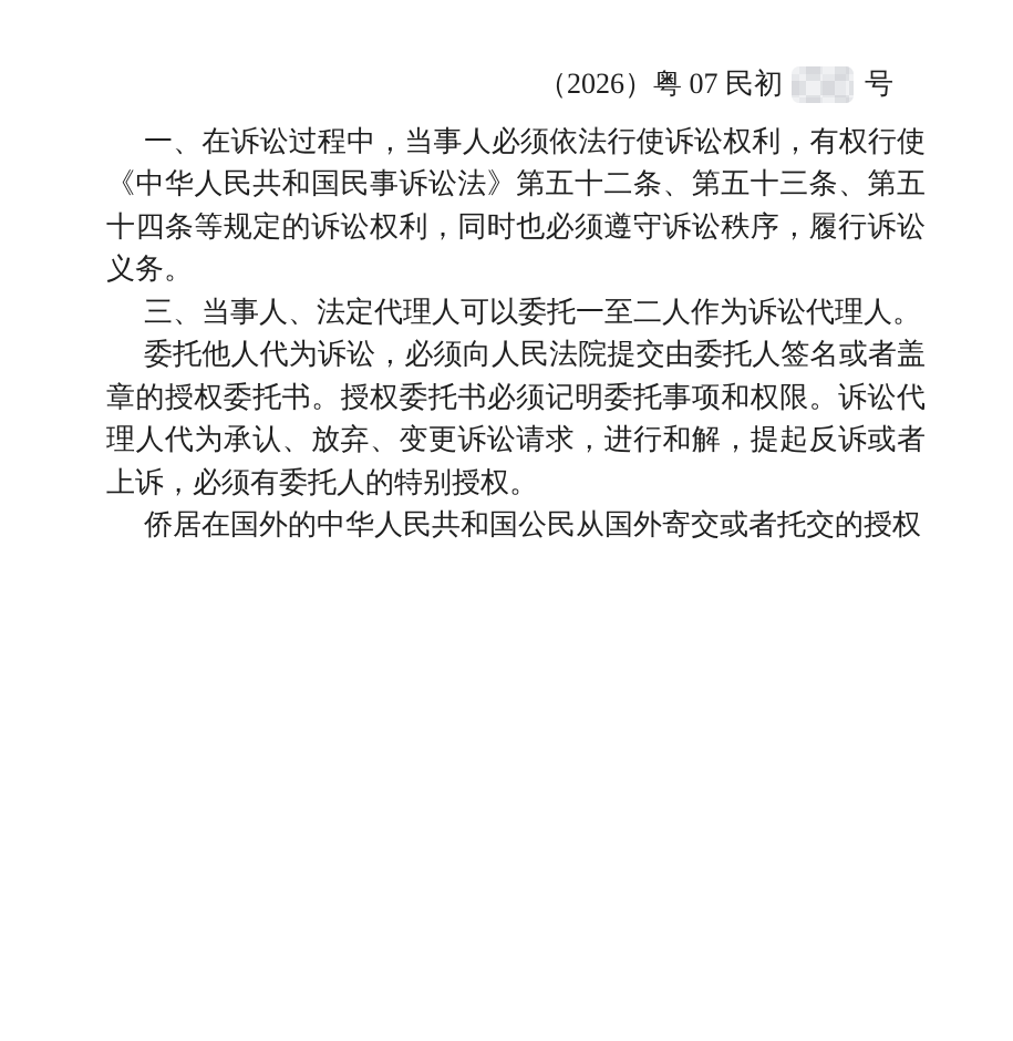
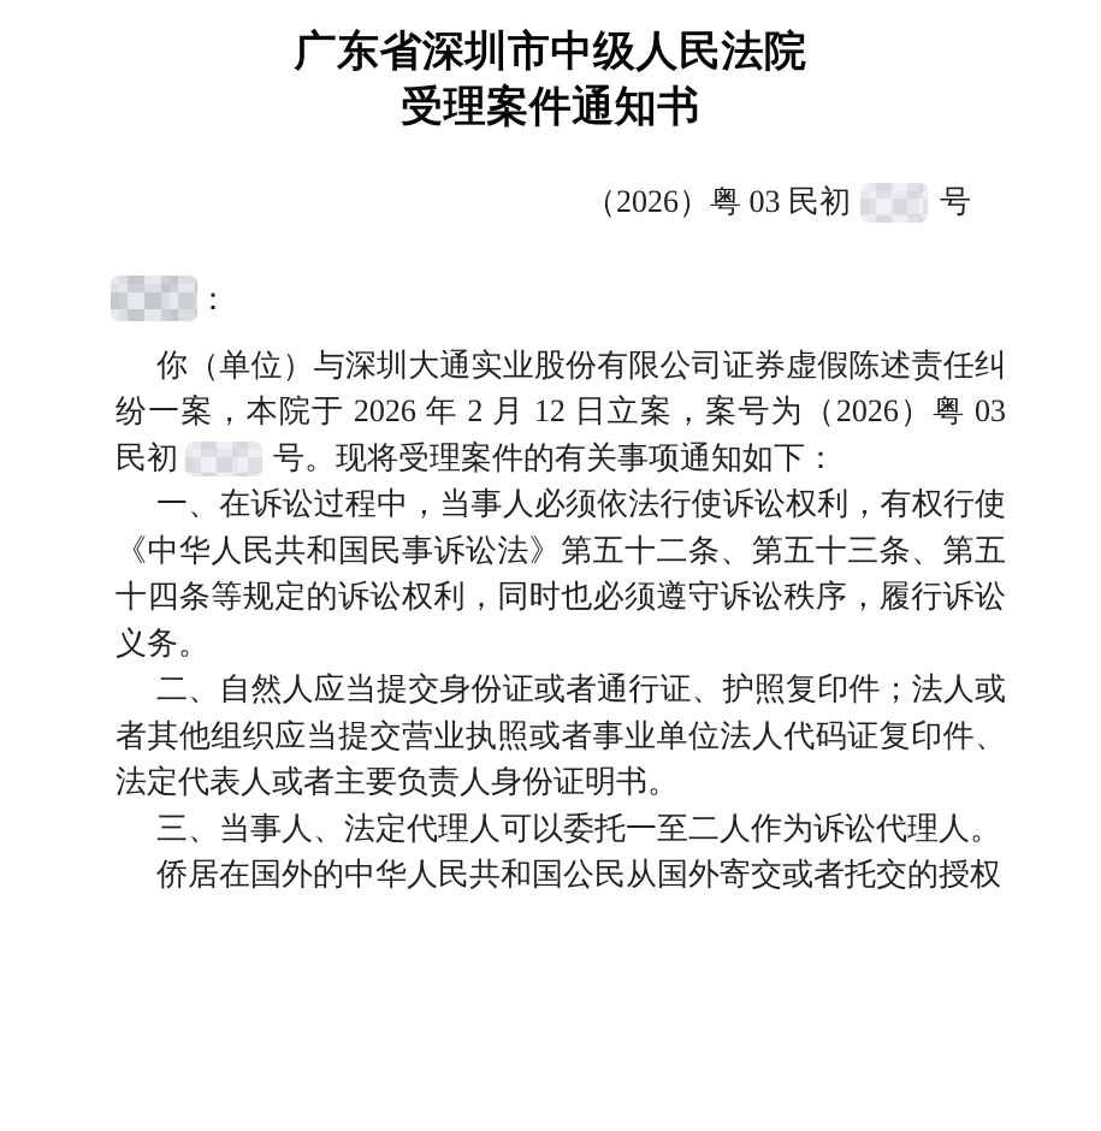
+ 广东省深圳市中级人民法院
+ 受理案件通知书
- （2026）粤 07 民初 号
+ （2026）粤 03 民初 号
+ ：
+ 你（单位）与深圳大通实业股份有限公司证券虚假陈述责任纠纷一案，本院于 2026 年 2 月 12 日立案，案号为（2026）粤 03 民初 号。现将受理案件的有关事项通知如下：
  一、在诉讼过程中，当事人必须依法行使诉讼权利，有权行使《中华人民共和国民事诉讼法》第五十二条、第五十三条、第五十四条等规定的诉讼权利，同时也必须遵守诉讼秩序，履行诉讼义务。
+ 二、自然人应当提交身份证或者通行证、护照复印件；法人或者其他组织应当提交营业执照或者事业单位法人代码证复印件、法定代表人或者主要负责人身份证明书。
  三、当事人、法定代理人可以委托一至二人作为诉讼代理人。
- 委托他人代为诉讼，必须向人民法院提交由委托人签名或者盖章的授权委托书。授权委托书必须记明委托事项和权限。诉讼代理人代为承认、放弃、变更诉讼请求，进行和解，提起反诉或者上诉，必须有委托人的特别授权。
  侨居在国外的中华人民共和国公民从国外寄交或者托交的授权
